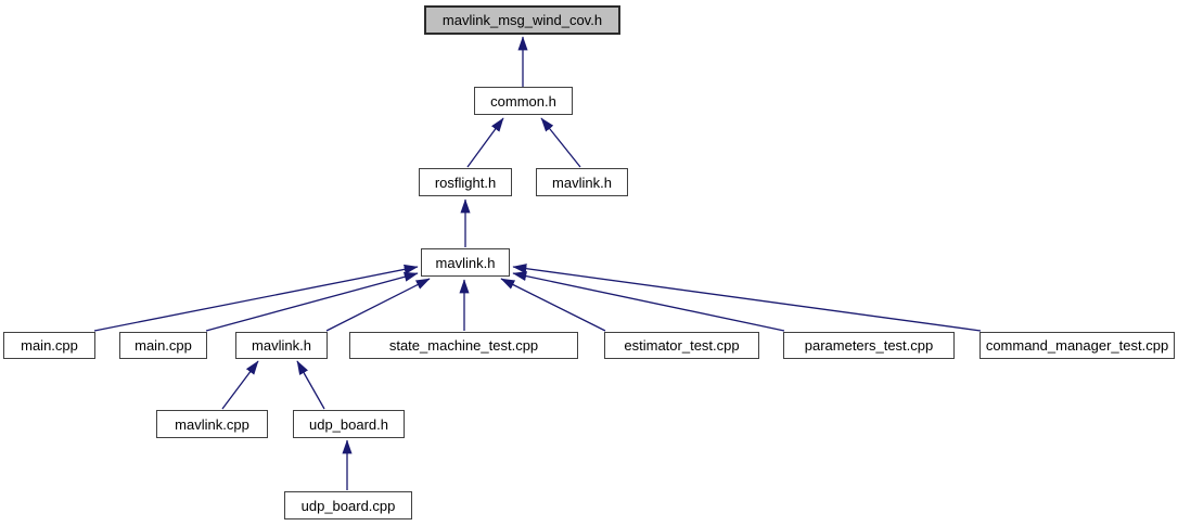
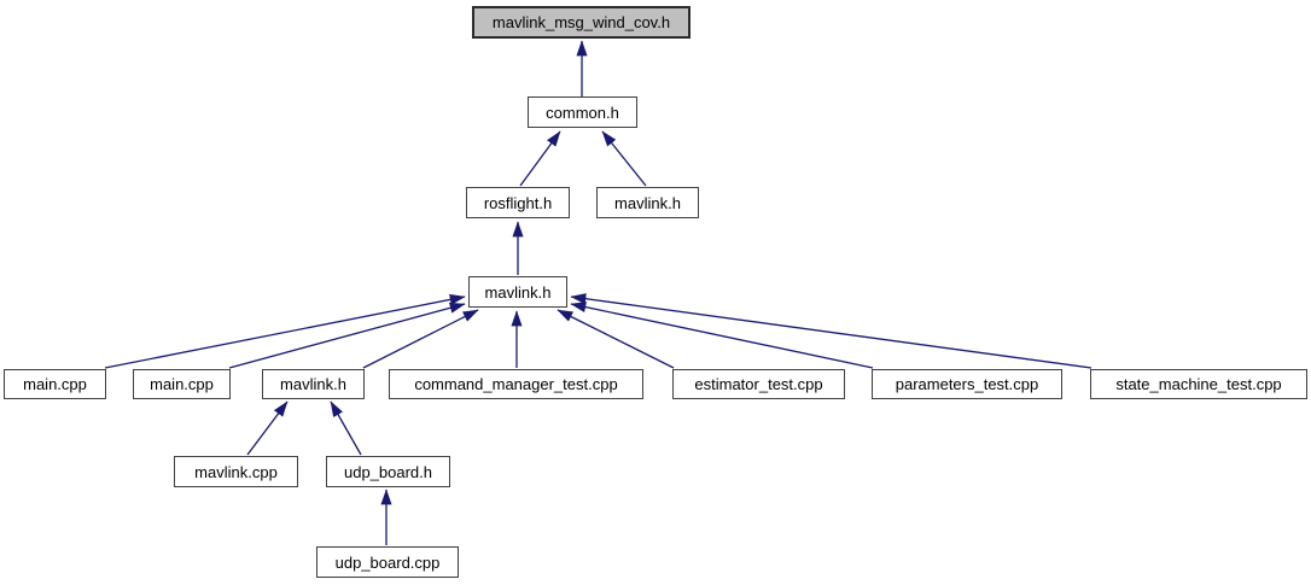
  mavlink_msg_wind_cov.h
  common.h
  rosflight.h
  mavlink.h
  mavlink.h
  main.cpp
  main.cpp
  mavlink.h
- state_machine_test.cpp
+ command_manager_test.cpp
  estimator_test.cpp
  parameters_test.cpp
- command_manager_test.cpp
+ state_machine_test.cpp
  mavlink.cpp
  udp_board.h
  udp_board.cpp
